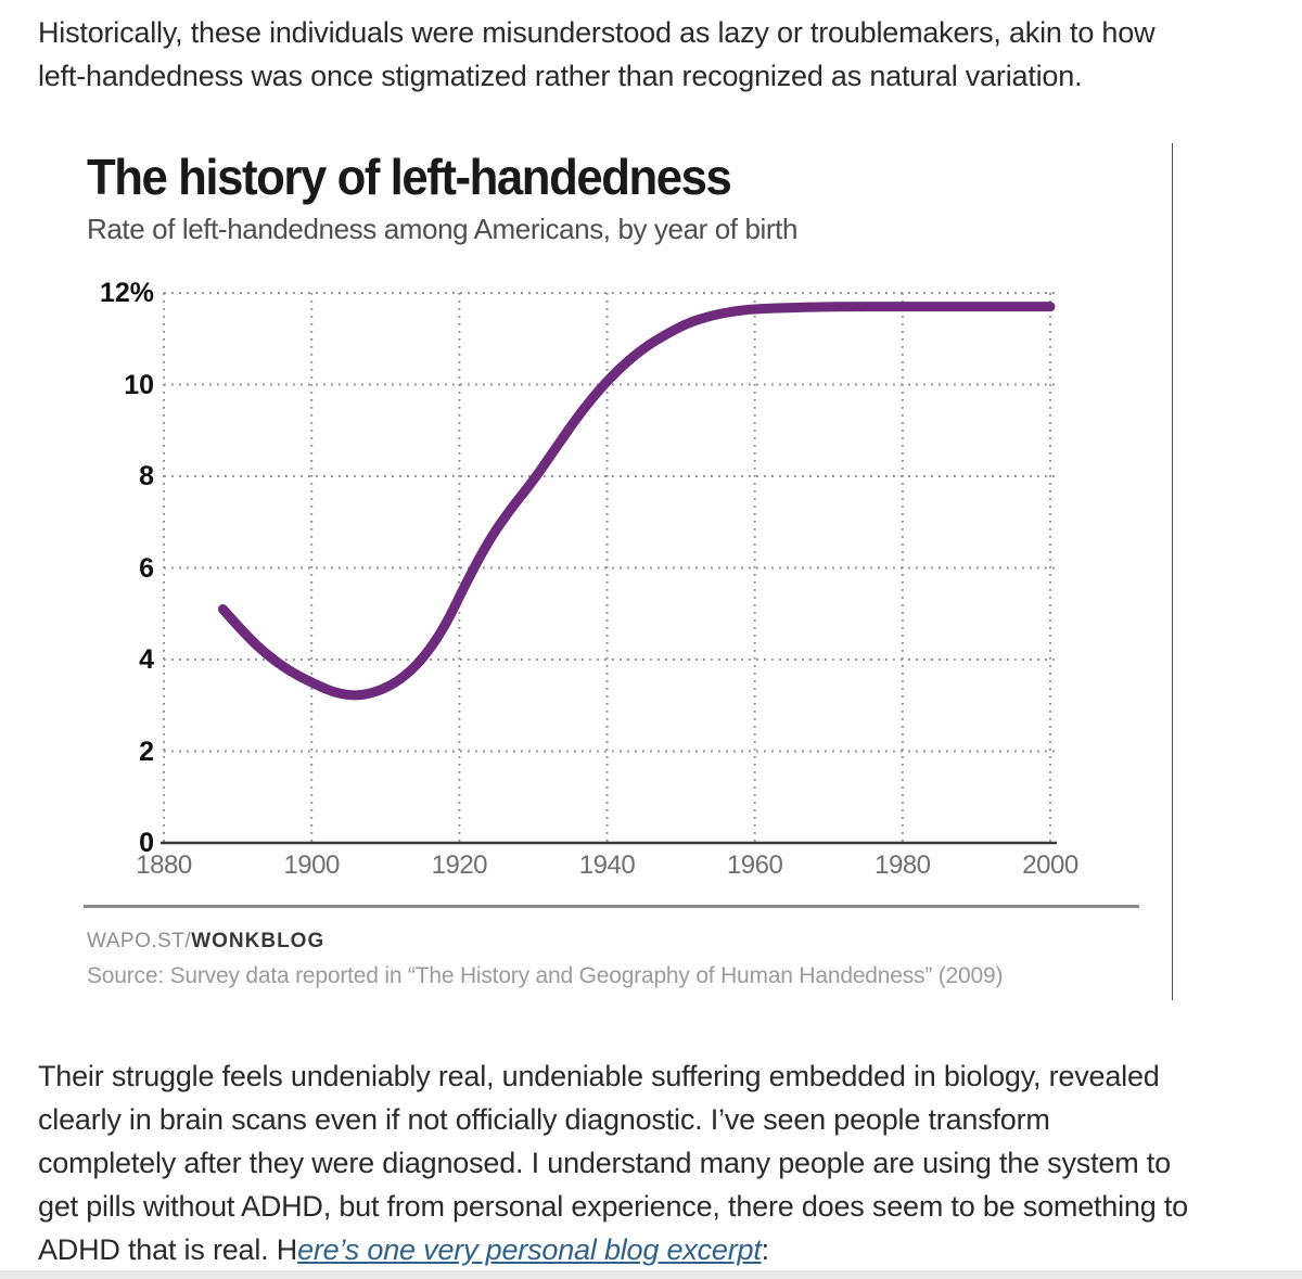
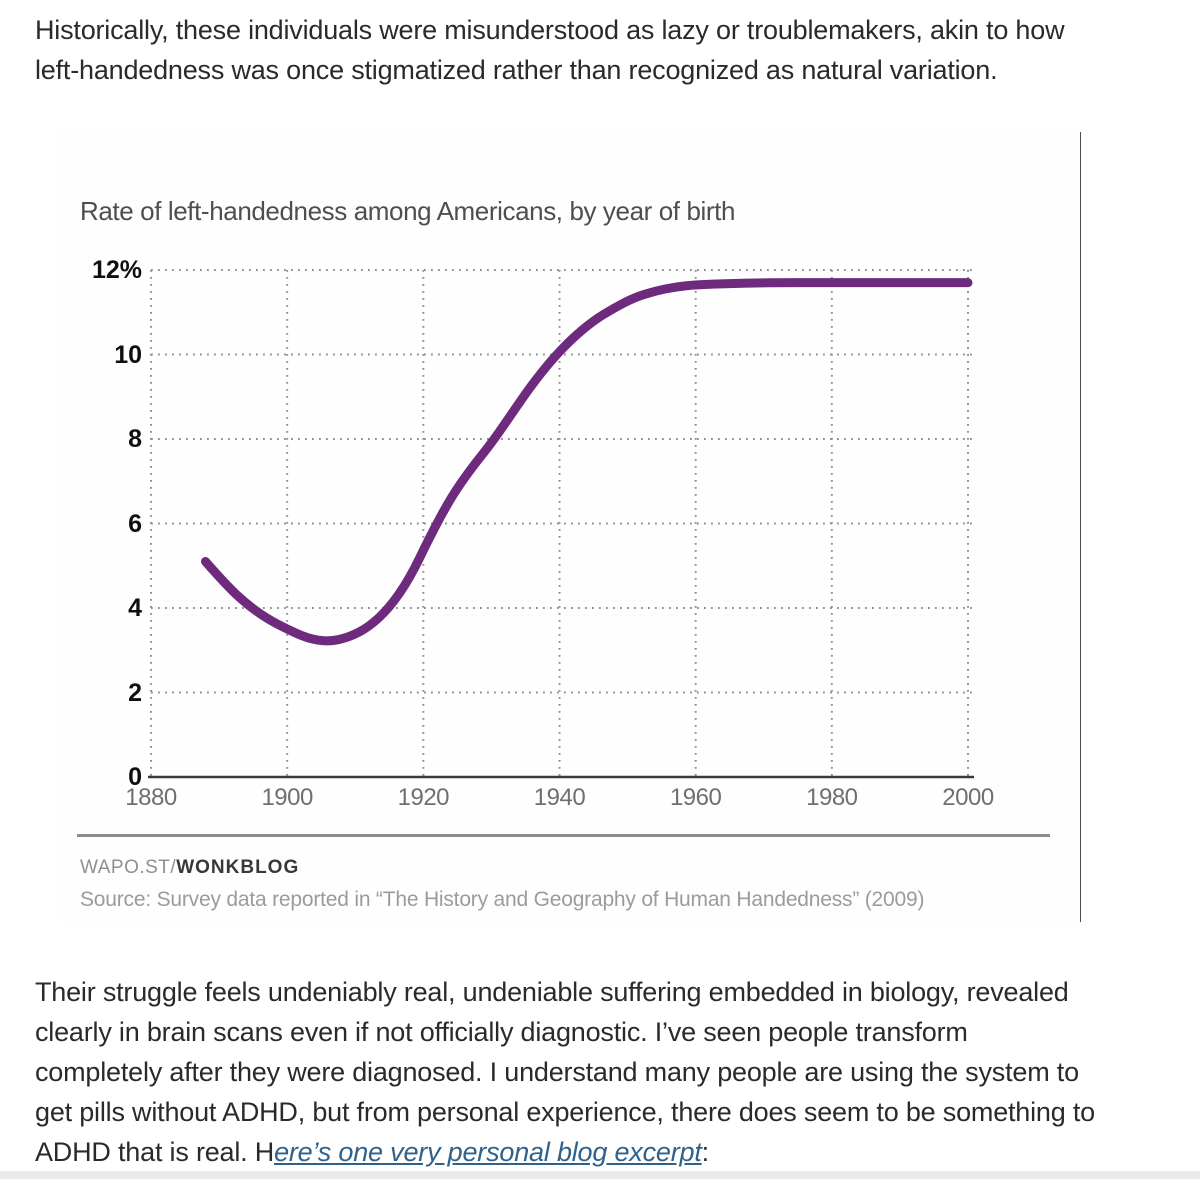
  Historically, these individuals were misunderstood as lazy or troublemakers, akin to how
  left-handedness was once stigmatized rather than recognized as natural variation.
- The history of left-handedness
  Rate of left-handedness among Americans, by year of birth
  12%
  10
  8
  6
  4
  2
  0
  1880
  1900
  1920
  1940
  1960
  1980
  2000
  WAPO.ST/WONKBLOG
  Source: Survey data reported in “The History and Geography of Human Handedness” (2009)
  Their struggle feels undeniably real, undeniable suffering embedded in biology, revealed
  clearly in brain scans even if not officially diagnostic. I’ve seen people transform
  completely after they were diagnosed. I understand many people are using the system to
  get pills without ADHD, but from personal experience, there does seem to be something to
  ADHD that is real. Here’s one very personal blog excerpt:
